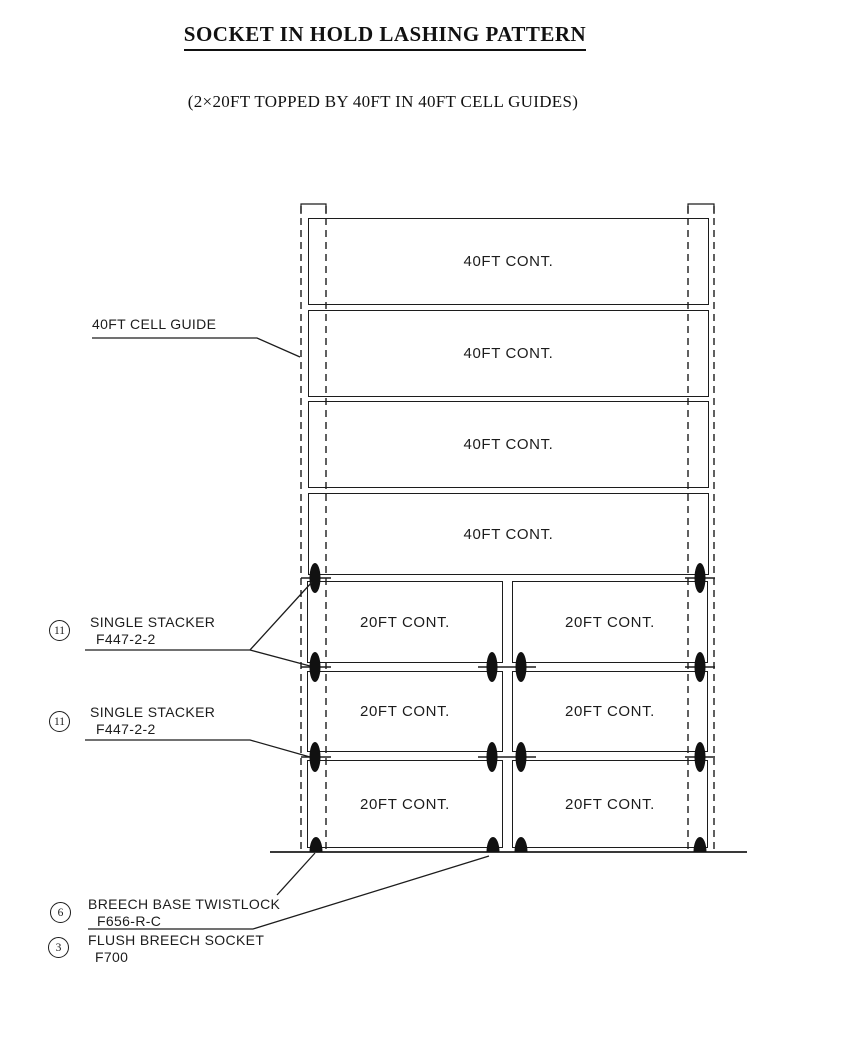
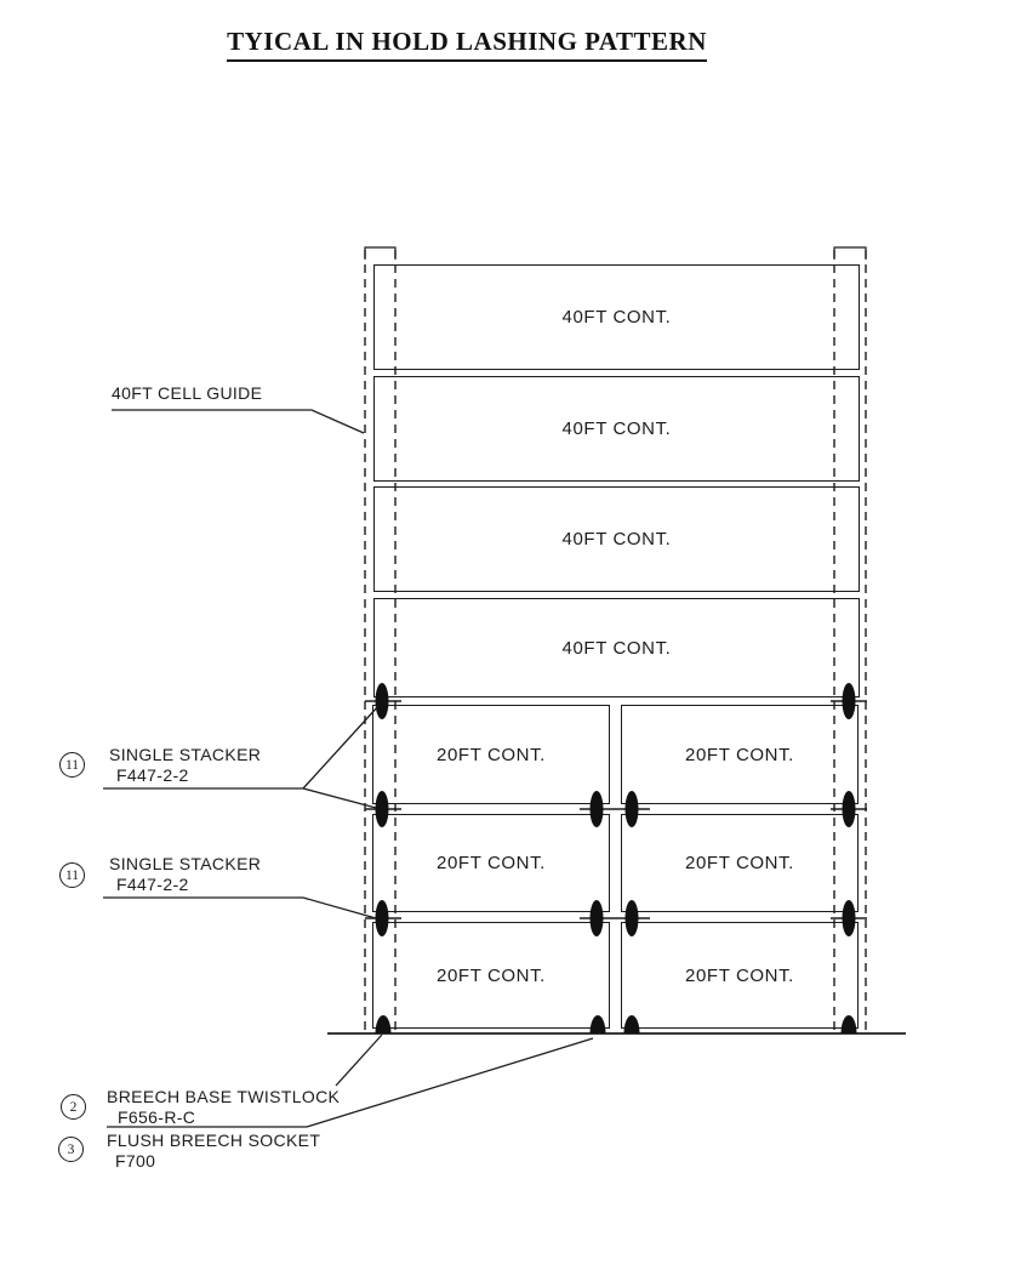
- SOCKET IN HOLD LASHING PATTERN
+ TYICAL IN HOLD LASHING PATTERN
- (2×20FT TOPPED BY 40FT IN 40FT CELL GUIDES)
  40FT CONT.
  40FT CONT.
  40FT CONT.
  40FT CONT.
  20FT CONT.
  20FT CONT.
  20FT CONT.
  20FT CONT.
  20FT CONT.
  20FT CONT.
  40FT CELL GUIDE
  11
  SINGLE STACKER
  F447-2-2
  11
  SINGLE STACKER
  F447-2-2
- 6
+ 2
  BREECH BASE TWISTLOCK
  F656-R-C
  3
  FLUSH BREECH SOCKET
  F700
